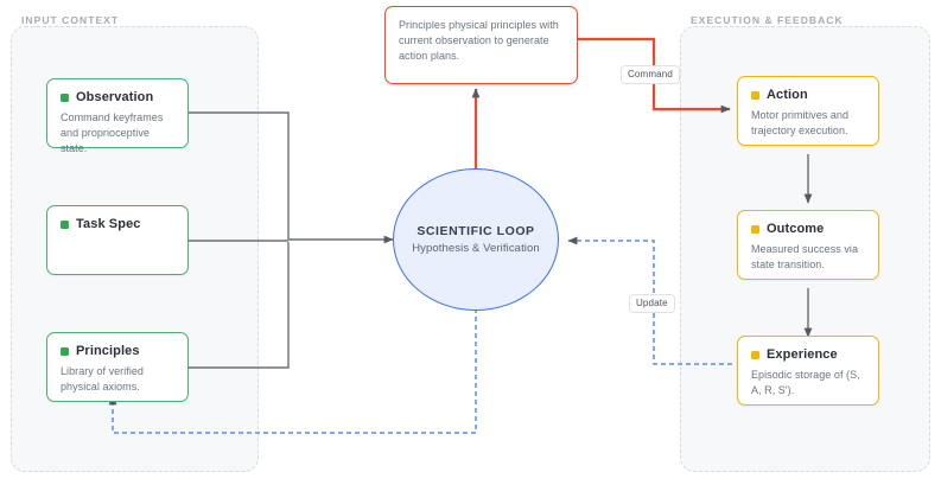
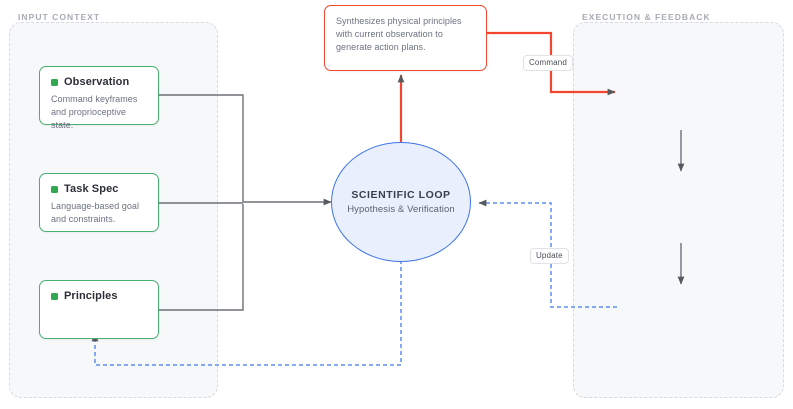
  INPUT CONTEXT
  EXECUTION & FEEDBACK
  Command
  Update
  SCIENTIFIC LOOP
  Hypothesis & Verification
  Observation
  Command keyframes and proprioceptive state.
  Task Spec
+ Language-based goal and constraints.
  Principles
- Library of verified physical axioms.
- Principles physical principles with current observation to generate action plans.
+ Synthesizes physical principles with current observation to generate action plans.
- Action
- Motor primitives and trajectory execution.
- Outcome
- Measured success via state transition.
- Experience
- Episodic storage of (S, A, R, S').
